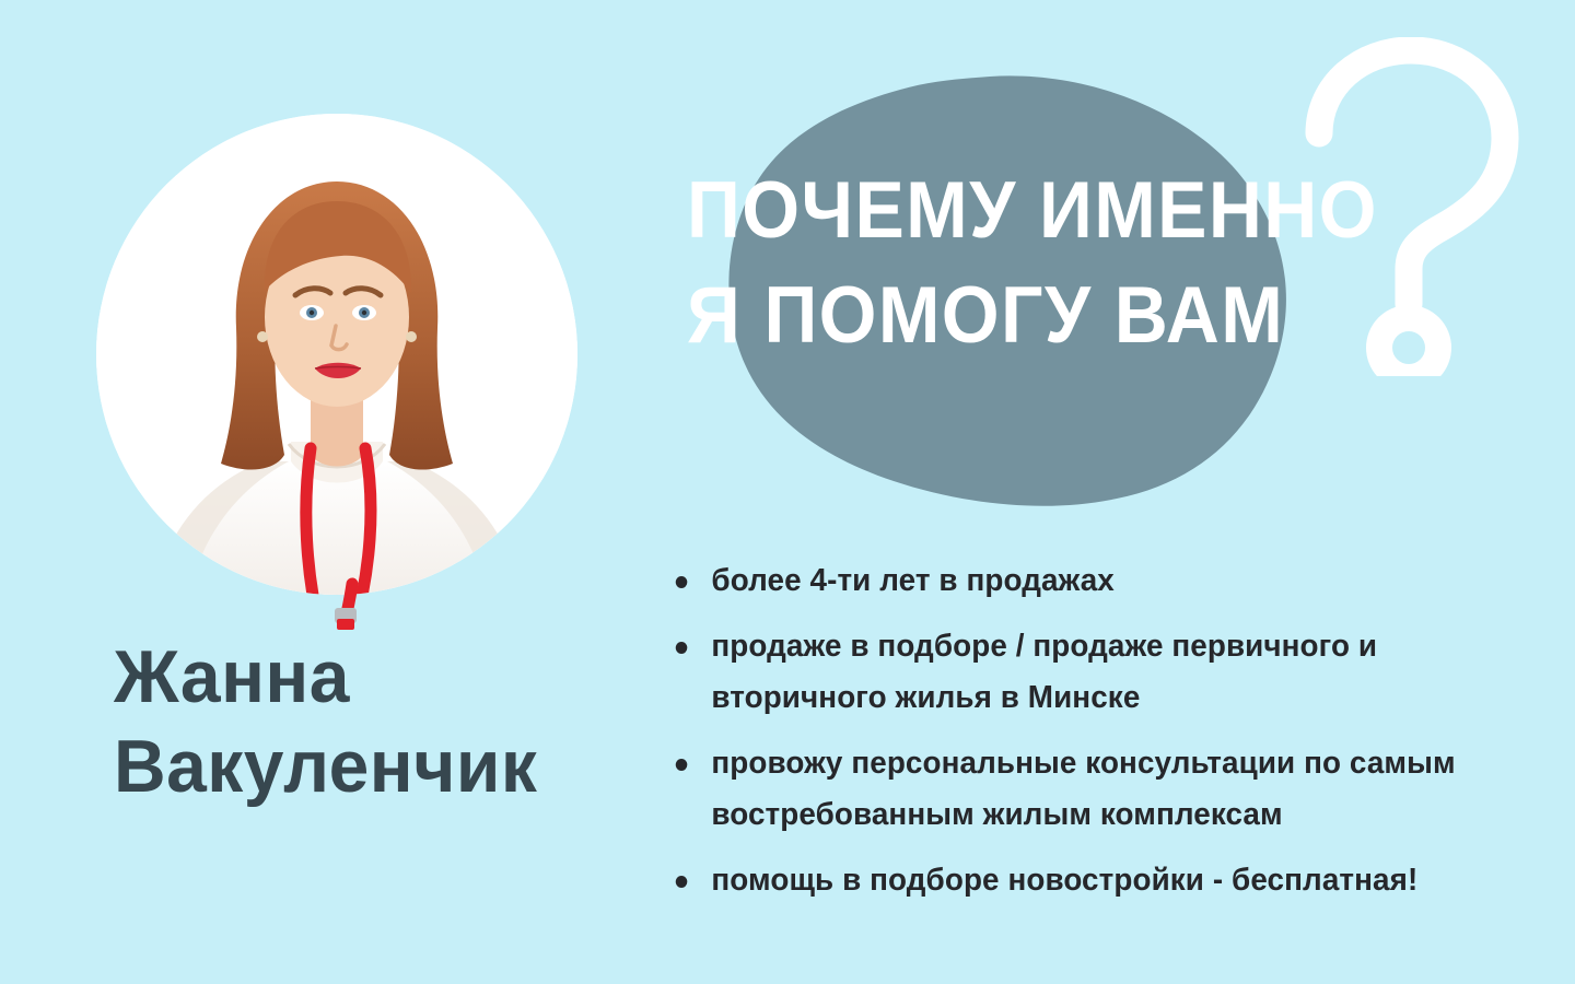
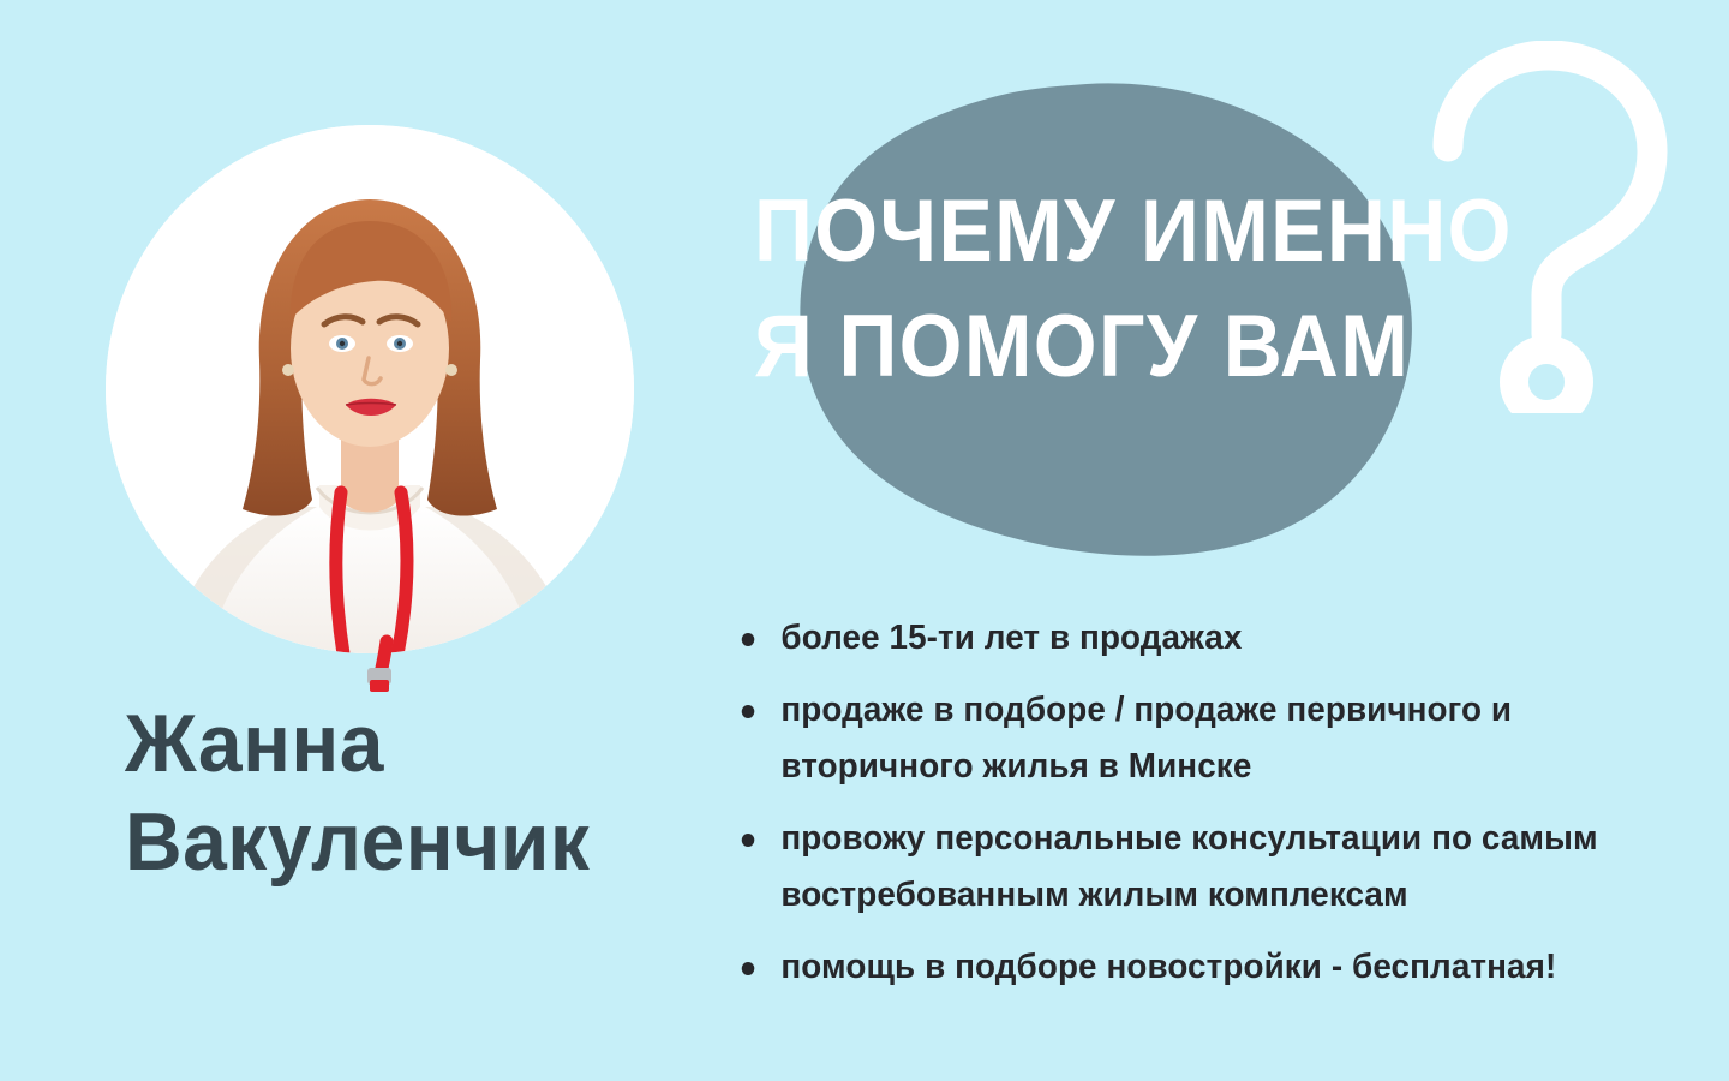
  ПОЧЕМУ ИМЕННО
  Я ПОМОГУ ВАМ
  Жанна
  Вакуленчик
- более 4-ти лет в продажах
+ более 15-ти лет в продажах
  продаже в подборе / продаже первичного и вторичного жилья в Минске
  провожу персональные консультации по самым востребованным жилым комплексам
  помощь в подборе новостройки - бесплатная!
